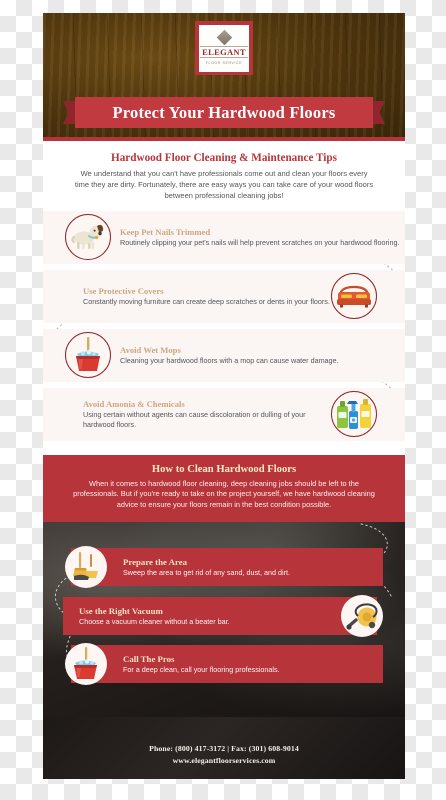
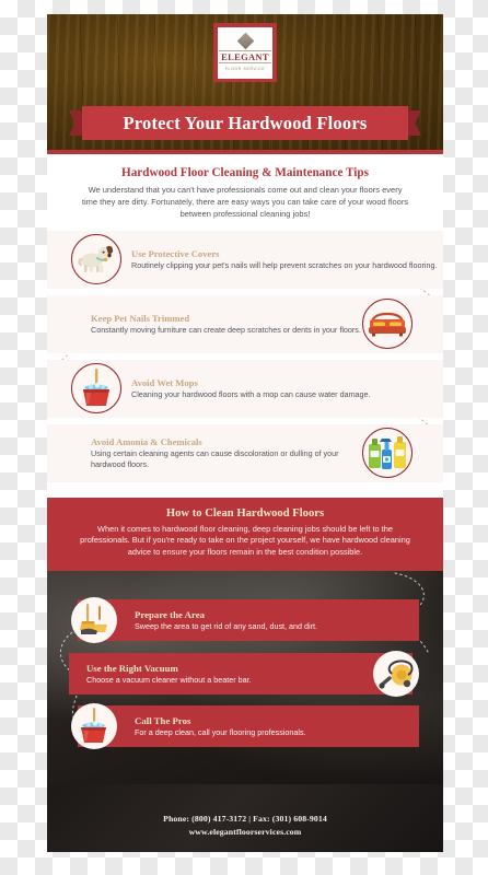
  ELEGANT
  Protect Your Hardwood Floors
  Hardwood Floor Cleaning & Maintenance Tips
  We understand that you can't have professionals come out and clean your floors every time they are dirty. Fortunately, there are easy ways you can take care of your wood floors between professional cleaning jobs!
- Keep Pet Nails Trimmed
+ Use Protective Covers
  Routinely clipping your pet's nails will help prevent scratches on your hardwood flooring.
- Use Protective Covers
+ Keep Pet Nails Trimmed
  Constantly moving furniture can create deep scratches or dents in your floors.
  Avoid Wet Mops
  Cleaning your hardwood floors with a mop can cause water damage.
  Avoid Amonia & Chemicals
- Using certain without agents can cause discoloration or dulling of your hardwood floors.
+ Using certain cleaning agents can cause discoloration or dulling of your hardwood floors.
  How to Clean Hardwood Floors
  When it comes to hardwood floor cleaning, deep cleaning jobs should be left to the professionals. But if you're ready to take on the project yourself, we have hardwood cleaning advice to ensure your floors remain in the best condition possible.
  Prepare the Area
  Sweep the area to get rid of any sand, dust, and dirt.
  Use the Right Vacuum
  Choose a vacuum cleaner without a beater bar.
  Call The Pros
  For a deep clean, call your flooring professionals.
  Phone: (800) 417-3172 | Fax: (301) 608-9014
  www.elegantfloorservices.com
